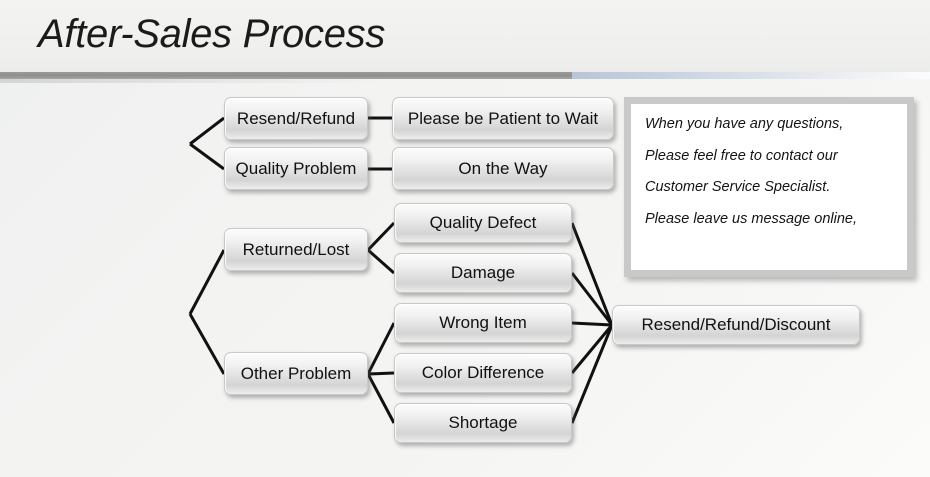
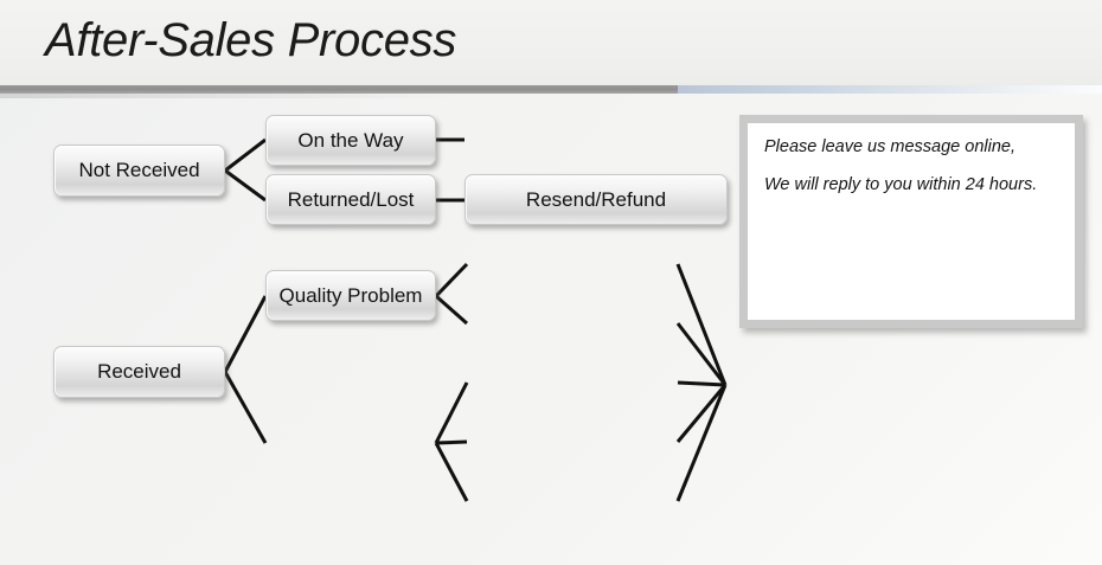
  After-Sales Process
+ Not Received
- Resend/Refund
+ On the Way
- Quality Problem
+ Returned/Lost
- Please be Patient to Wait
- On the Way
+ Resend/Refund
+ Received
- Returned/Lost
+ Quality Problem
- Other Problem
- Quality Defect
- Damage
- Wrong Item
- Color Difference
- Shortage
- Resend/Refund/Discount
- When you have any questions,
- Please feel free to contact our
- Customer Service Specialist.
  Please leave us message online,
+ We will reply to you within 24 hours.
